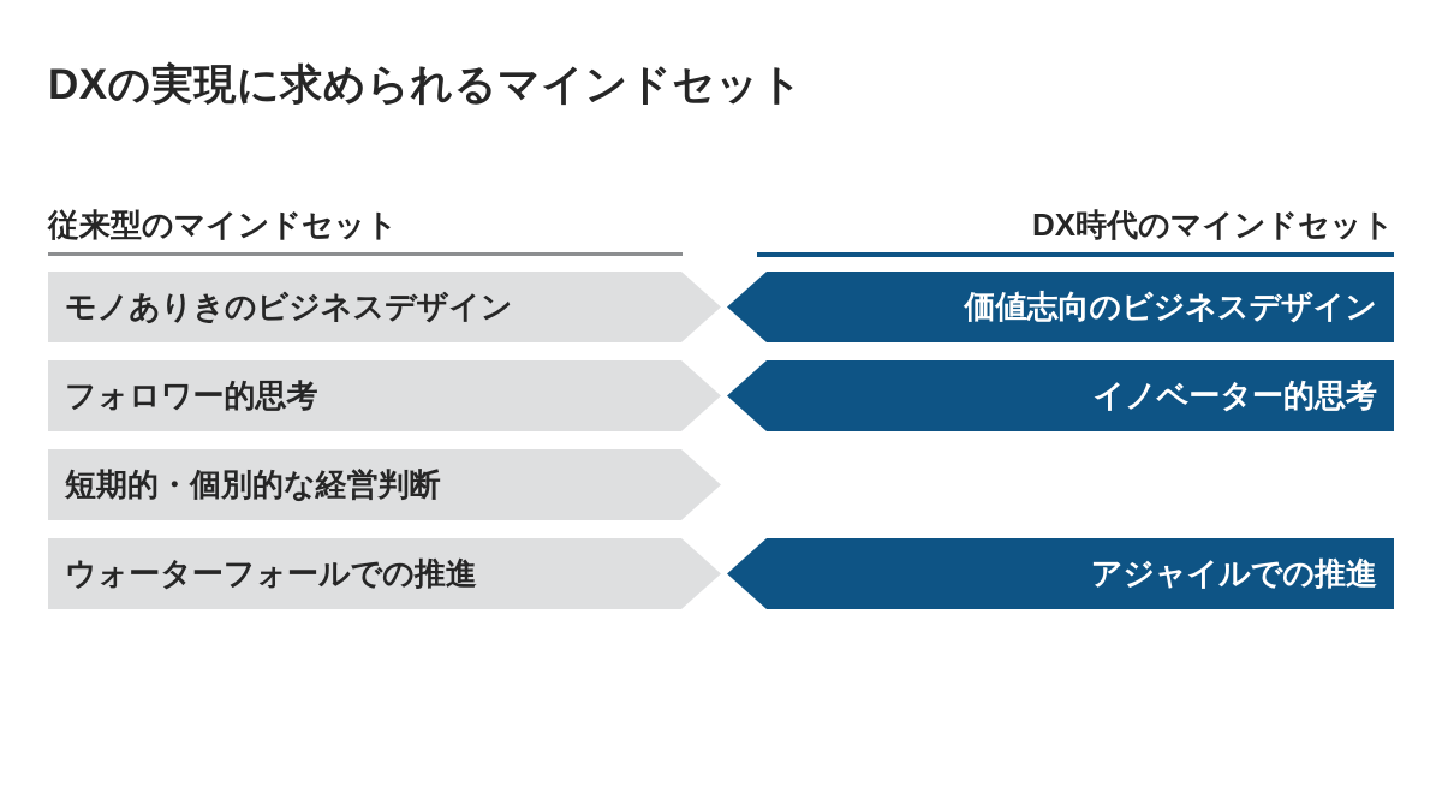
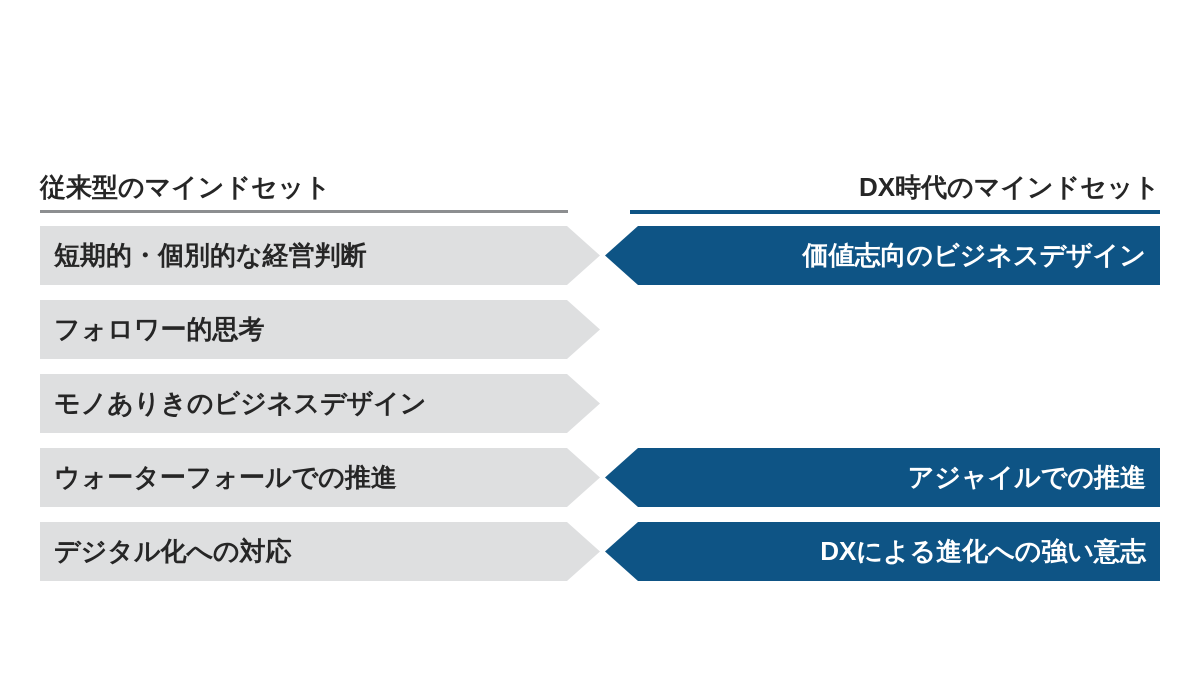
- DXの実現に求められるマインドセット
  従来型のマインドセット
  DX時代のマインドセット
- モノありきのビジネスデザイン
+ 短期的・個別的な経営判断
  価値志向のビジネスデザイン
  フォロワー的思考
- イノベーター的思考
- 短期的・個別的な経営判断
+ モノありきのビジネスデザイン
  ウォーターフォールでの推進
  アジャイルでの推進
+ デジタル化への対応
+ DXによる進化への強い意志
